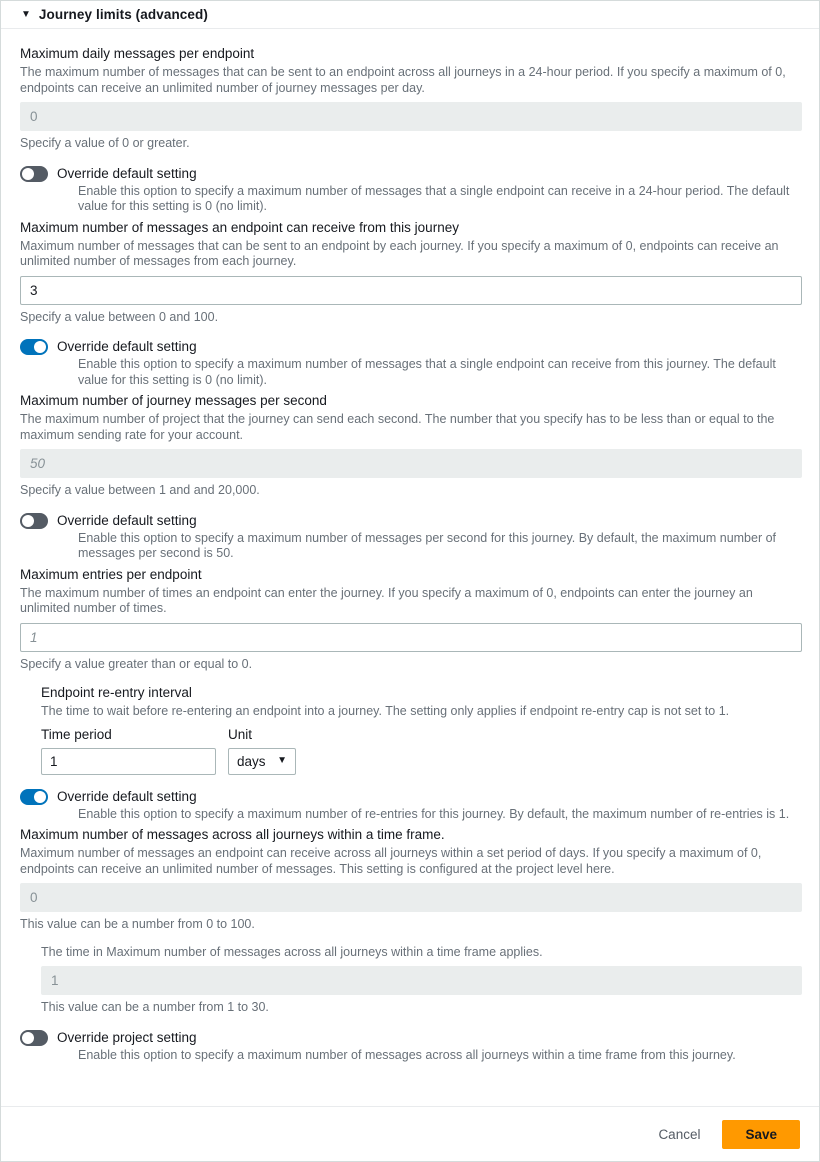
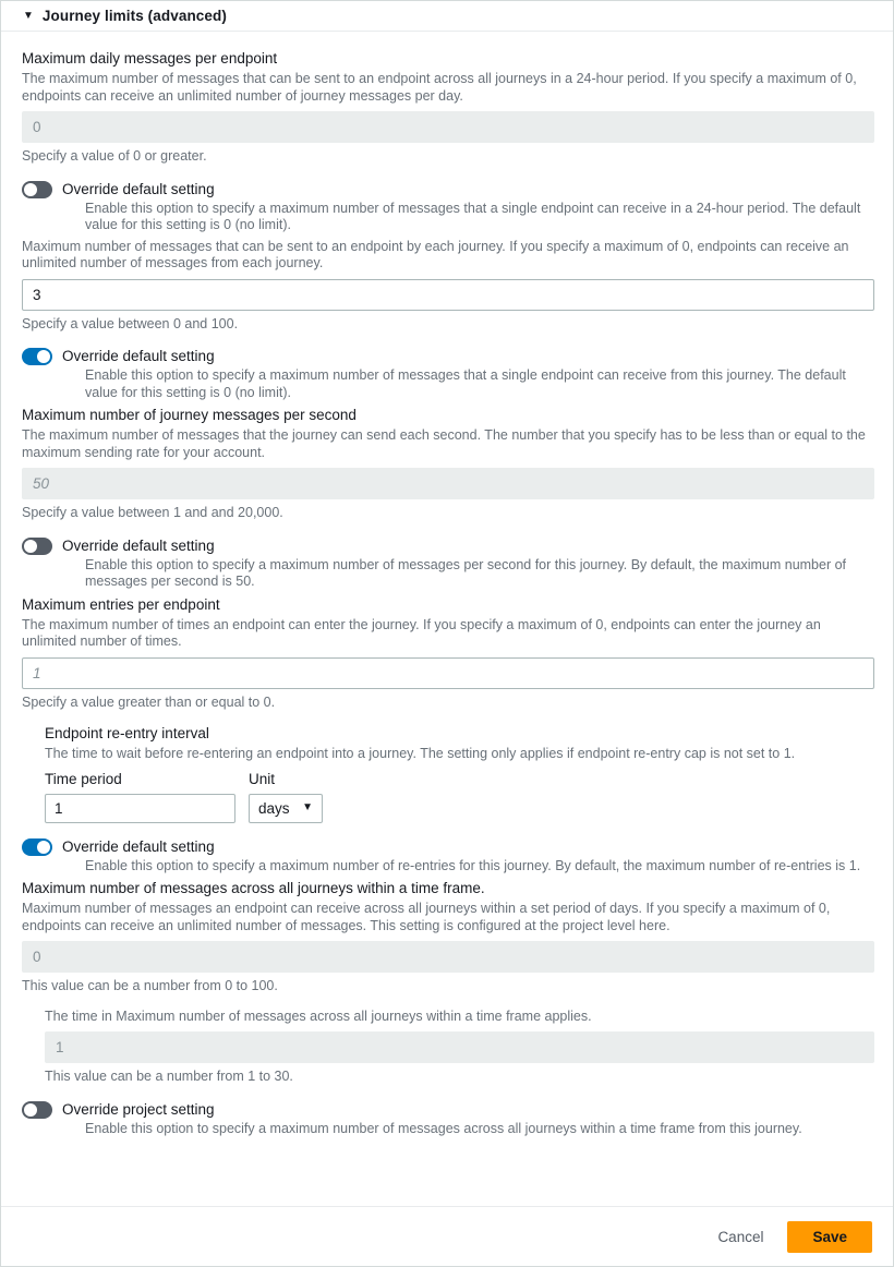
  ▼
  Journey limits (advanced)
  Maximum daily messages per endpoint
  The maximum number of messages that can be sent to an endpoint across all journeys in a 24-hour period. If you specify a maximum of 0, endpoints can receive an unlimited number of journey messages per day.
  0
  Specify a value of 0 or greater.
  Override default setting
  Enable this option to specify a maximum number of messages that a single endpoint can receive in a 24-hour period. The default value for this setting is 0 (no limit).
- Maximum number of messages an endpoint can receive from this journey
  Maximum number of messages that can be sent to an endpoint by each journey. If you specify a maximum of 0, endpoints can receive an unlimited number of messages from each journey.
  3
  Specify a value between 0 and 100.
  Override default setting
  Enable this option to specify a maximum number of messages that a single endpoint can receive from this journey. The default value for this setting is 0 (no limit).
  Maximum number of journey messages per second
- The maximum number of project that the journey can send each second. The number that you specify has to be less than or equal to the maximum sending rate for your account.
+ The maximum number of messages that the journey can send each second. The number that you specify has to be less than or equal to the maximum sending rate for your account.
  50
  Specify a value between 1 and and 20,000.
  Override default setting
  Enable this option to specify a maximum number of messages per second for this journey. By default, the maximum number of messages per second is 50.
  Maximum entries per endpoint
  The maximum number of times an endpoint can enter the journey. If you specify a maximum of 0, endpoints can enter the journey an unlimited number of times.
  1
  Specify a value greater than or equal to 0.
  Endpoint re-entry interval
  The time to wait before re-entering an endpoint into a journey. The setting only applies if endpoint re-entry cap is not set to 1.
  Time period
  1
  Unit
  days
  ▼
  Override default setting
  Enable this option to specify a maximum number of re-entries for this journey. By default, the maximum number of re-entries is 1.
  Maximum number of messages across all journeys within a time frame.
  Maximum number of messages an endpoint can receive across all journeys within a set period of days. If you specify a maximum of 0, endpoints can receive an unlimited number of messages. This setting is configured at the project level here.
  0
  This value can be a number from 0 to 100.
  The time in Maximum number of messages across all journeys within a time frame applies.
  1
  This value can be a number from 1 to 30.
  Override project setting
  Enable this option to specify a maximum number of messages across all journeys within a time frame from this journey.
  Cancel
  Save
